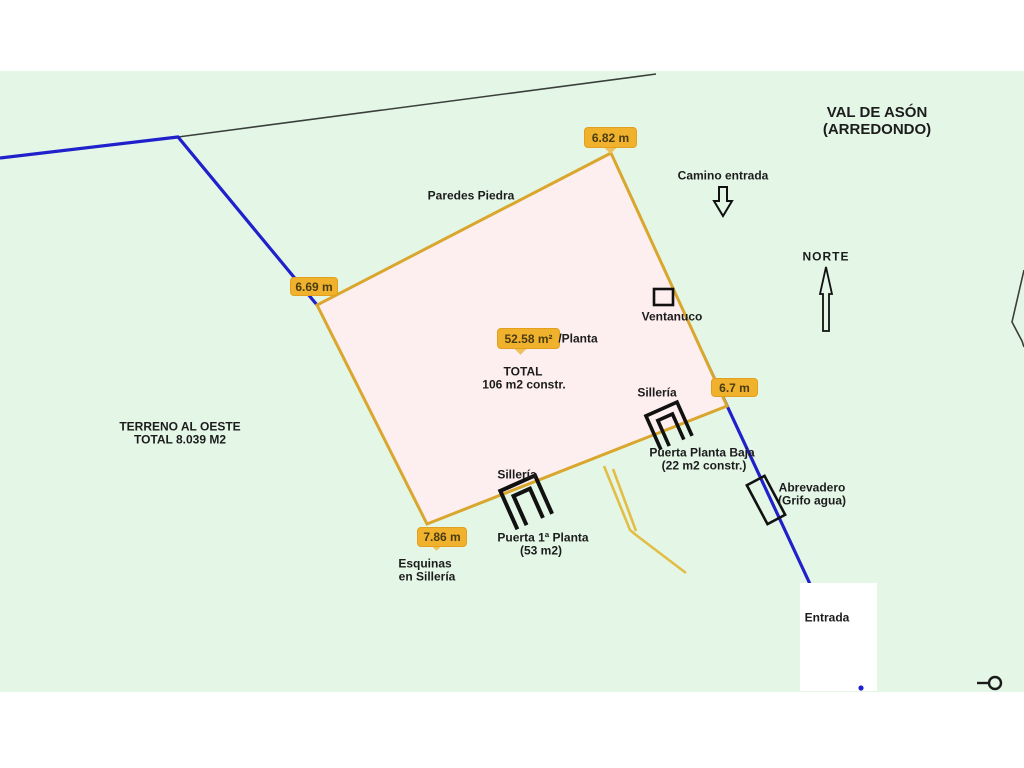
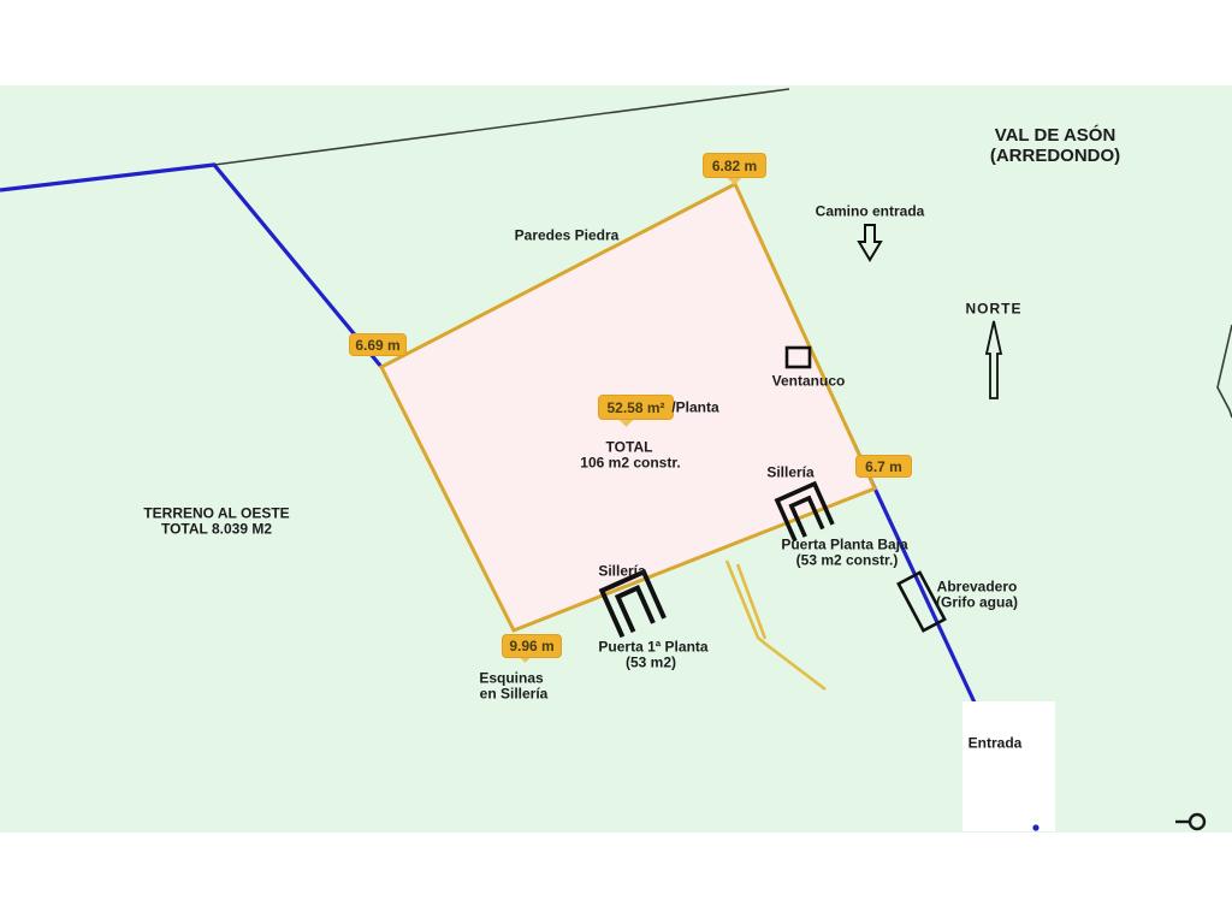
  VAL DE ASÓN
  (ARREDONDO)
  Paredes Piedra
  Camino entrada
  NORTE
  Ventanuco
  TOTAL
  106 m2 constr.
  TERRENO AL OESTE
  TOTAL 8.039 M2
  Sillería
  Sillería
  Puerta Planta Baja
- (22 m2 constr.)
+ (53 m2 constr.)
  Abrevadero
  (Grifo agua)
  Esquinas
  en Sillería
  Puerta 1ª Planta
  (53 m2)
  Entrada
  6.82 m
  6.69 m
  6.7 m
- 7.86 m
+ 9.96 m
  52.58 m²
  /Planta
